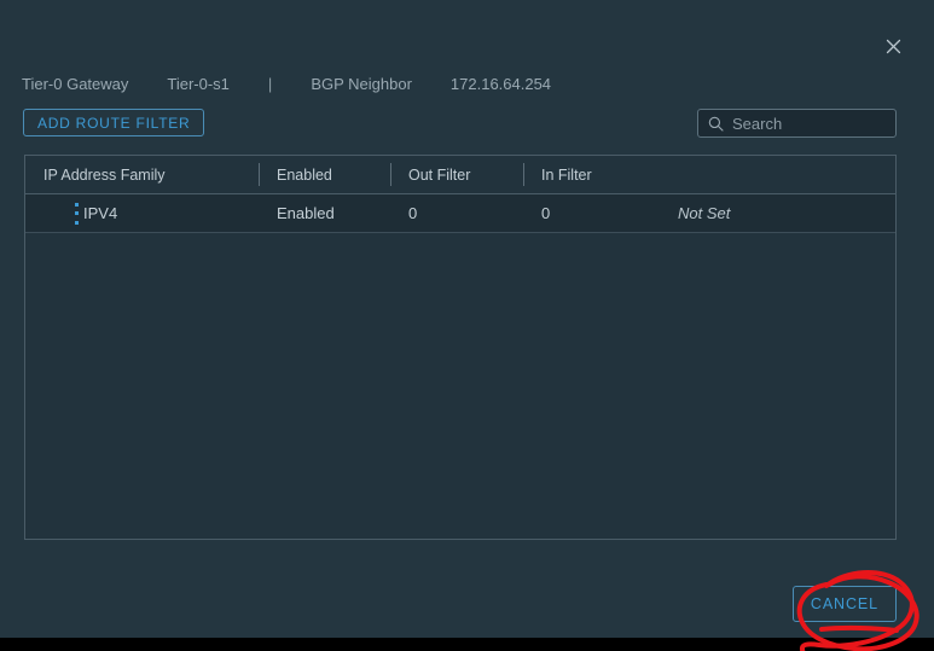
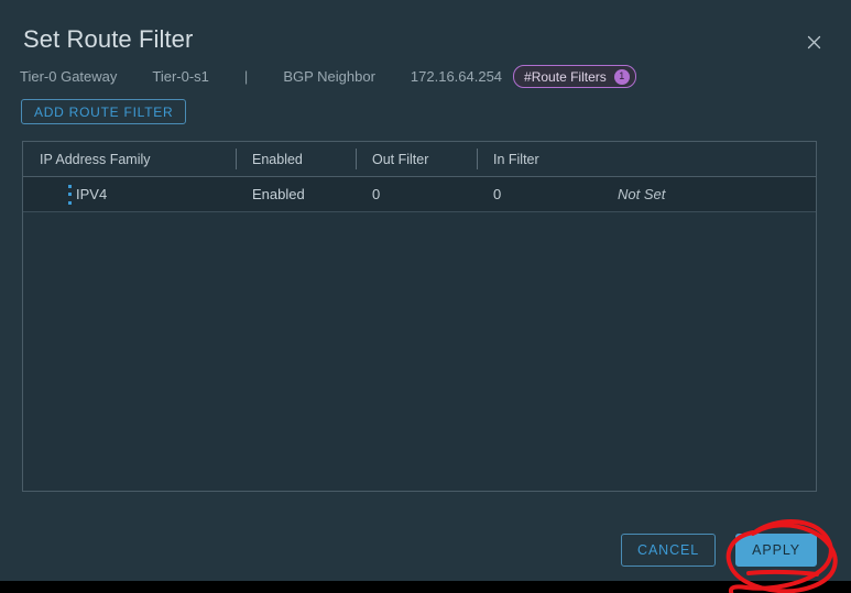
+ Set Route Filter
  Tier-0 Gateway
  Tier-0-s1
  |
  BGP Neighbor
  172.16.64.254
+ #Route Filters
+ 1
  ADD ROUTE FILTER
- Search
  IP Address Family
  Enabled
  Out Filter
  In Filter
  IPV4
  Enabled
  0
  0
  Not Set
  CANCEL
+ APPLY
